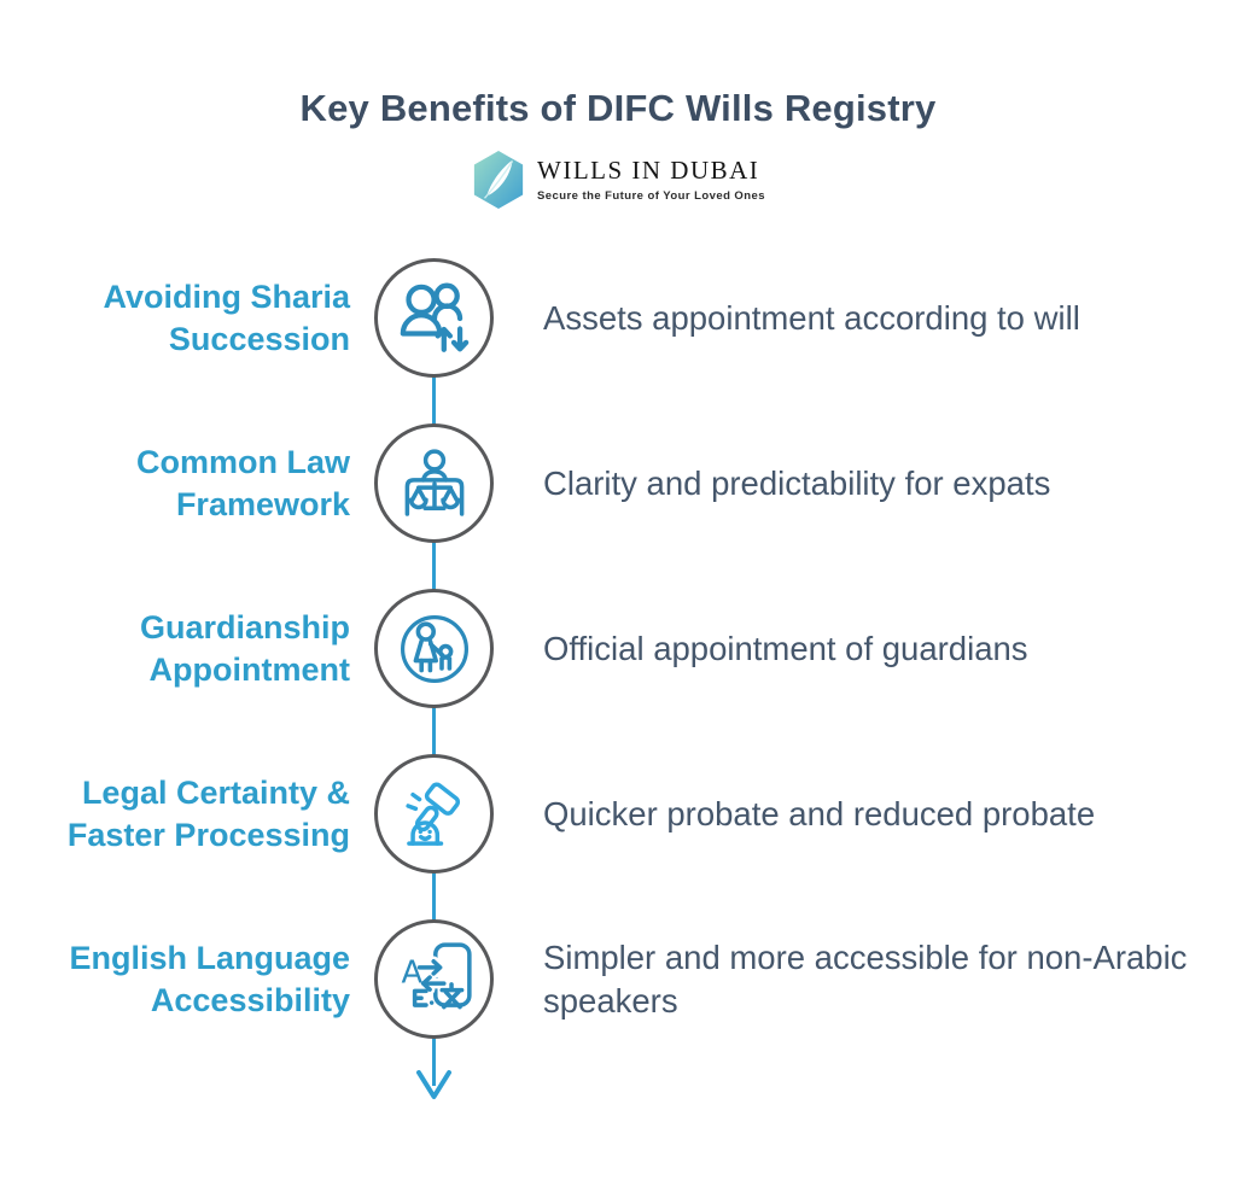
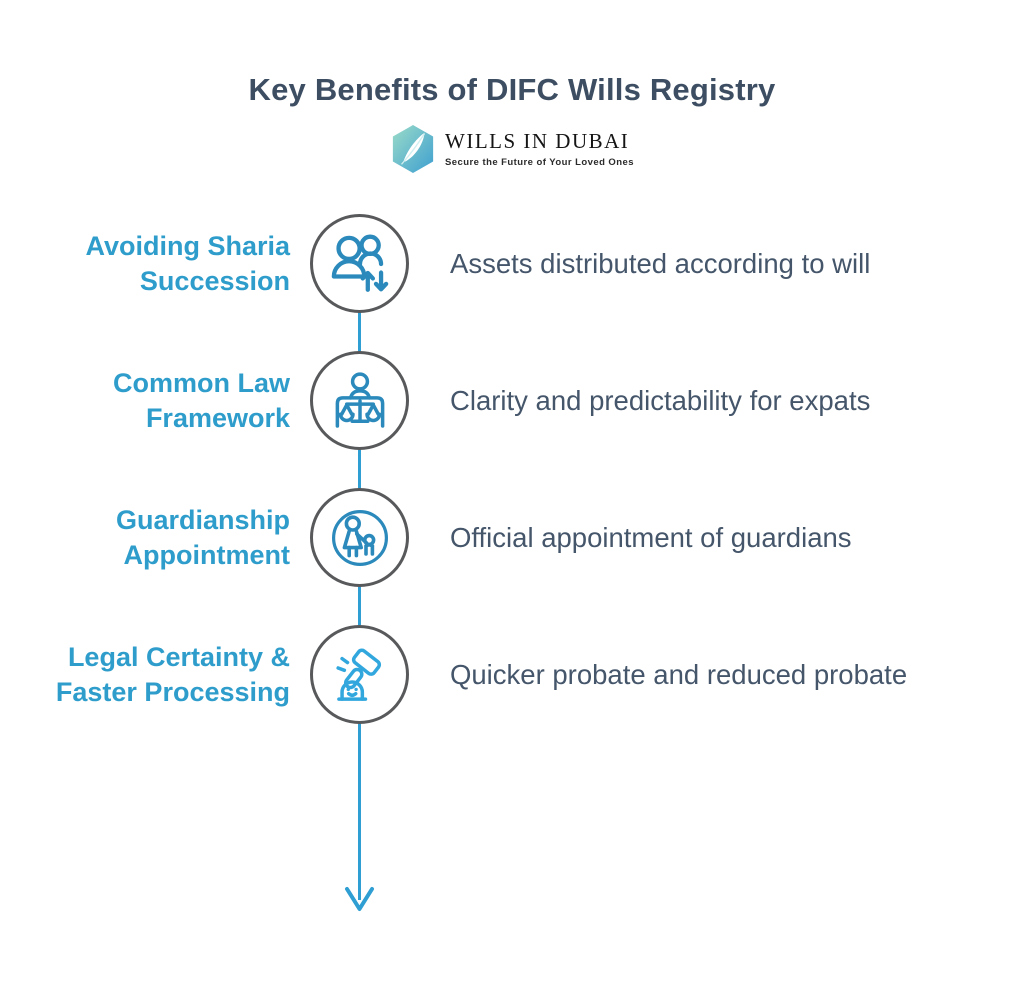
  Key Benefits of DIFC Wills Registry
  WILLS IN DUBAI
  Secure the Future of Your Loved Ones
  Avoiding Sharia
  Succession
- Assets appointment according to will
+ Assets distributed according to will
  Common Law
  Framework
  Clarity and predictability for expats
  Guardianship
  Appointment
  Official appointment of guardians
  Legal Certainty &
  Faster Processing
  Quicker probate and reduced probate
- English Language
- Accessibility
- A
- Simpler and more accessible for non-Arabic speakers
